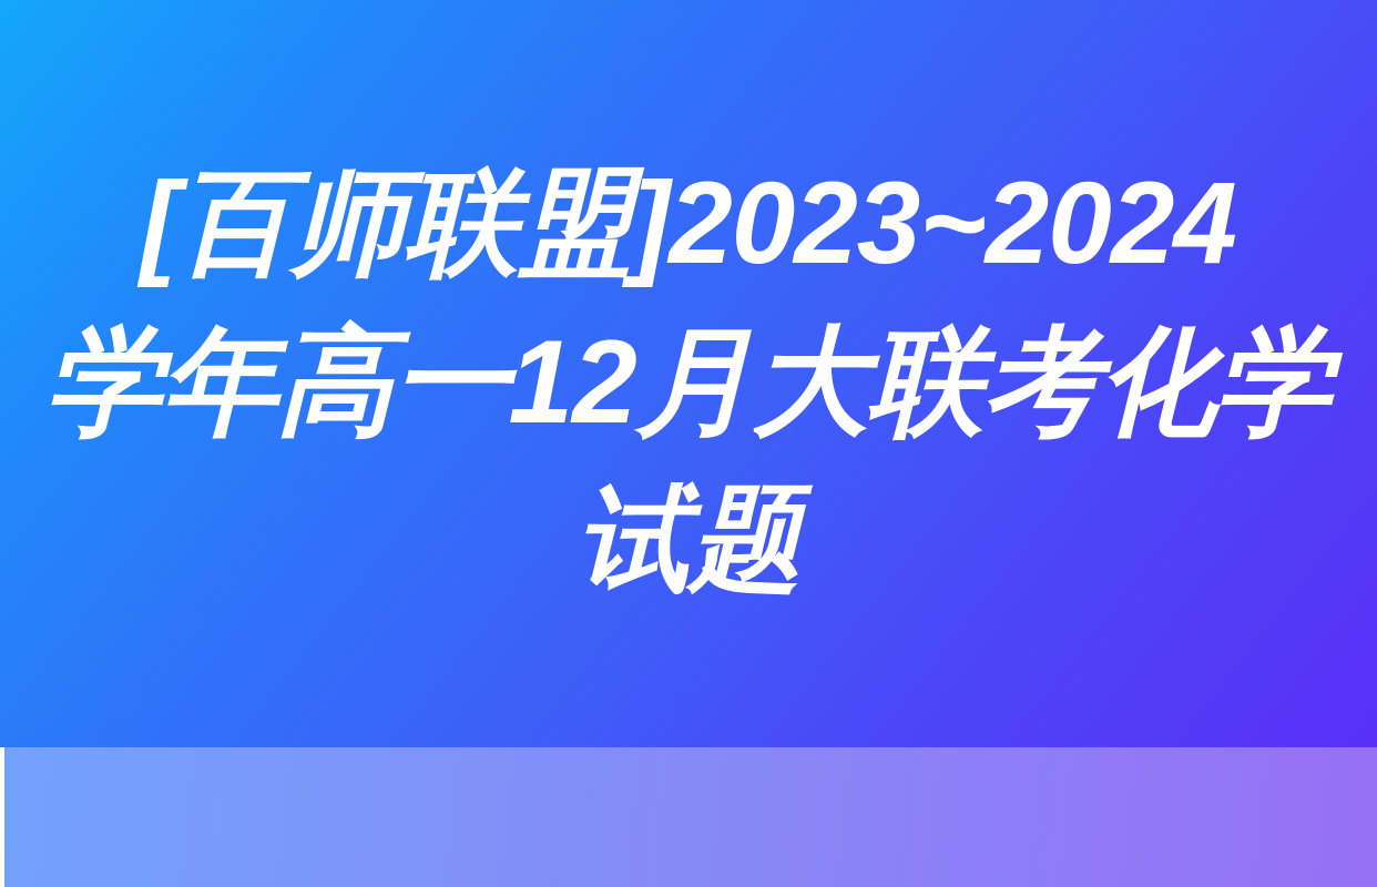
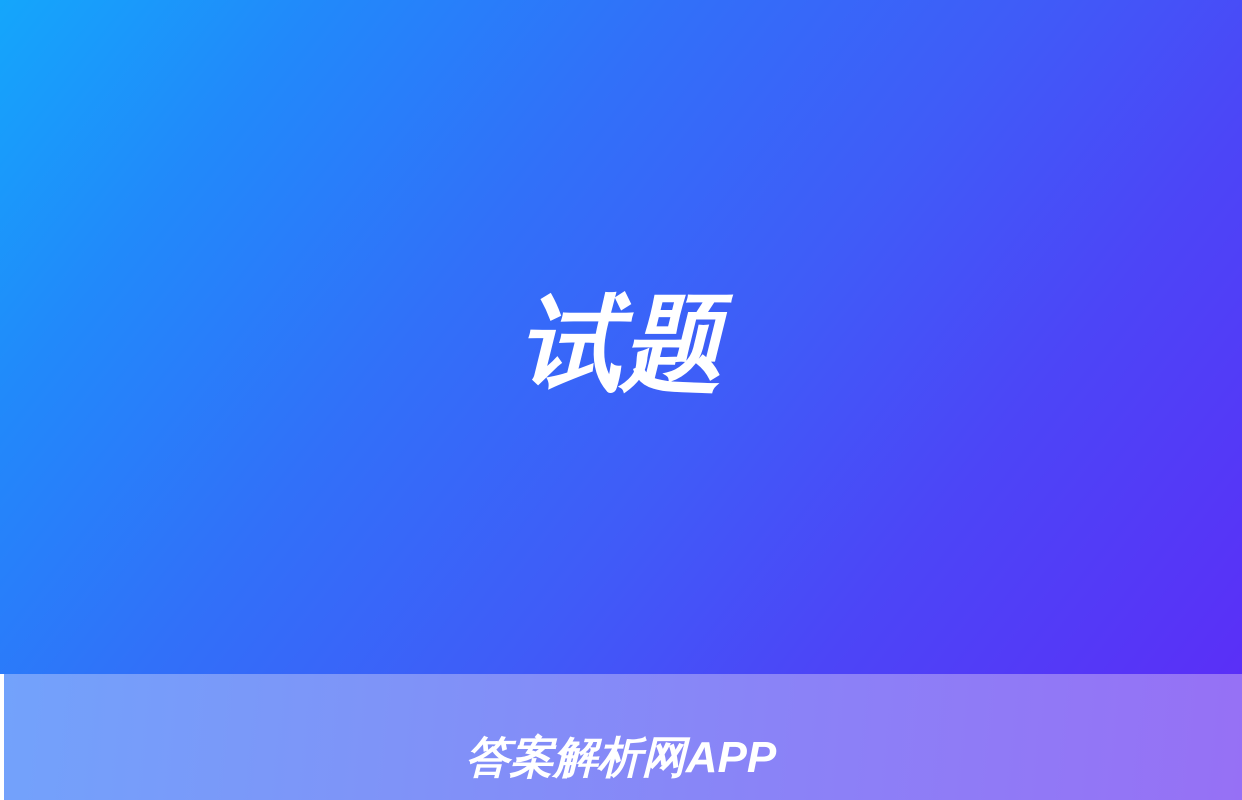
- [百师联盟]2023~2024
- 学年高一12月大联考化学
  试题
+ 答案解析网APP
